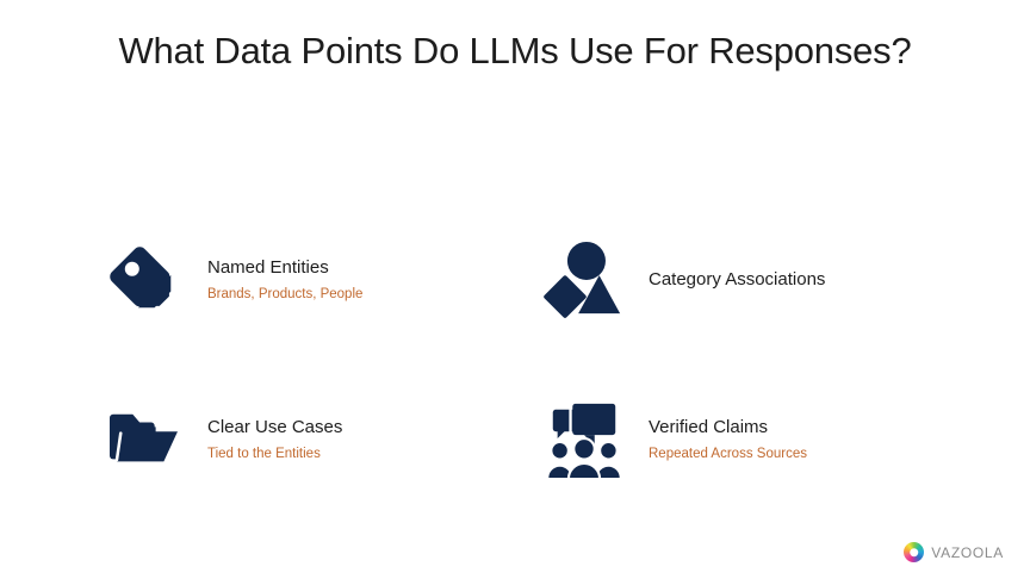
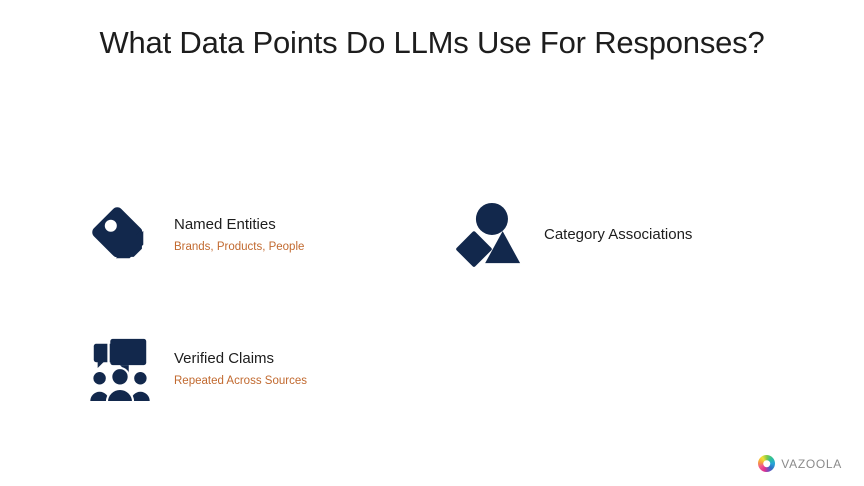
  What Data Points Do LLMs Use For Responses?
  Named Entities
  Brands, Products, People
  Category Associations
- Clear Use Cases
- Tied to the Entities
  Verified Claims
  Repeated Across Sources
  VAZOOLA
